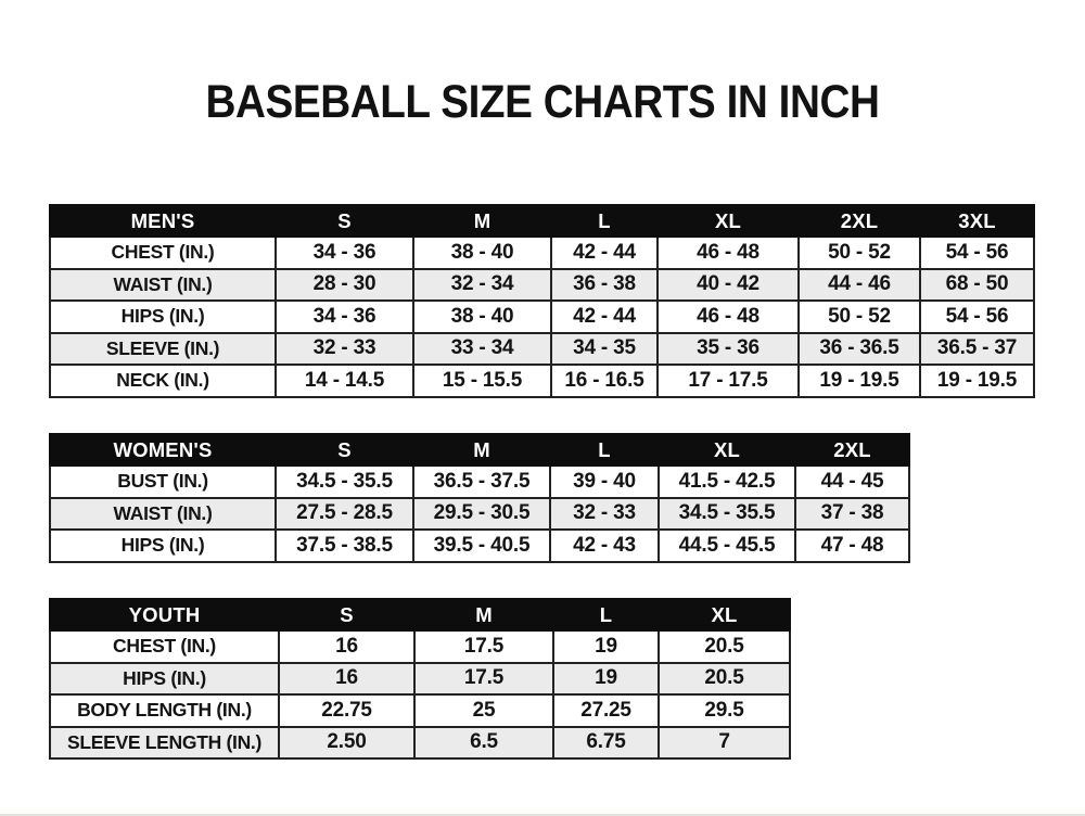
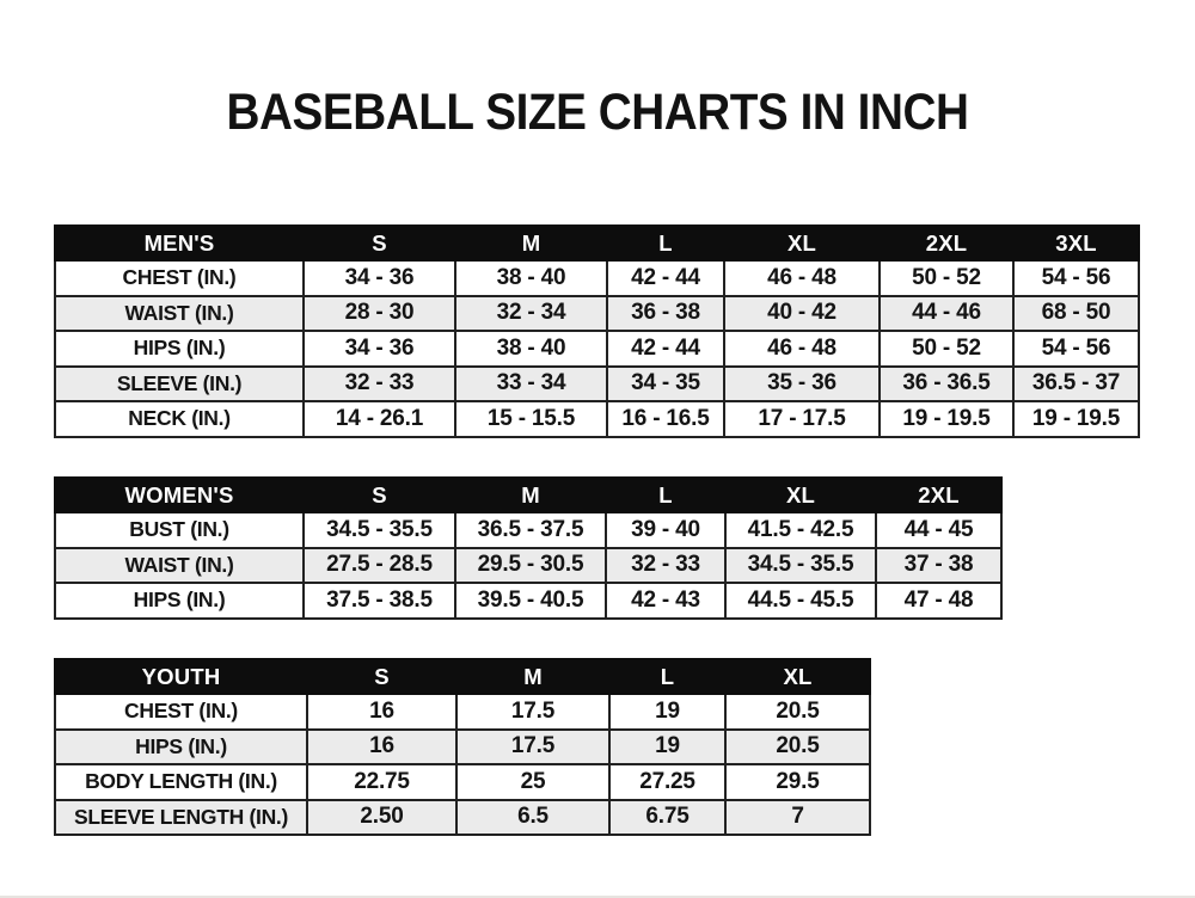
  BASEBALL SIZE CHARTS IN INCH
  MEN'S	S	M	L	XL	2XL	3XL
  CHEST (IN.)	34 - 36	38 - 40	42 - 44	46 - 48	50 - 52	54 - 56
  WAIST (IN.)	28 - 30	32 - 34	36 - 38	40 - 42	44 - 46	68 - 50
  HIPS (IN.)	34 - 36	38 - 40	42 - 44	46 - 48	50 - 52	54 - 56
  SLEEVE (IN.)	32 - 33	33 - 34	34 - 35	35 - 36	36 - 36.5	36.5 - 37
- NECK (IN.)	14 - 14.5	15 - 15.5	16 - 16.5	17 - 17.5	19 - 19.5	19 - 19.5
+ NECK (IN.)	14 - 26.1	15 - 15.5	16 - 16.5	17 - 17.5	19 - 19.5	19 - 19.5
  WOMEN'S	S	M	L	XL	2XL
  BUST (IN.)	34.5 - 35.5	36.5 - 37.5	39 - 40	41.5 - 42.5	44 - 45
  WAIST (IN.)	27.5 - 28.5	29.5 - 30.5	32 - 33	34.5 - 35.5	37 - 38
  HIPS (IN.)	37.5 - 38.5	39.5 - 40.5	42 - 43	44.5 - 45.5	47 - 48
  YOUTH	S	M	L	XL
  CHEST (IN.)	16	17.5	19	20.5
  HIPS (IN.)	16	17.5	19	20.5
  BODY LENGTH (IN.)	22.75	25	27.25	29.5
  SLEEVE LENGTH (IN.)	2.50	6.5	6.75	7
